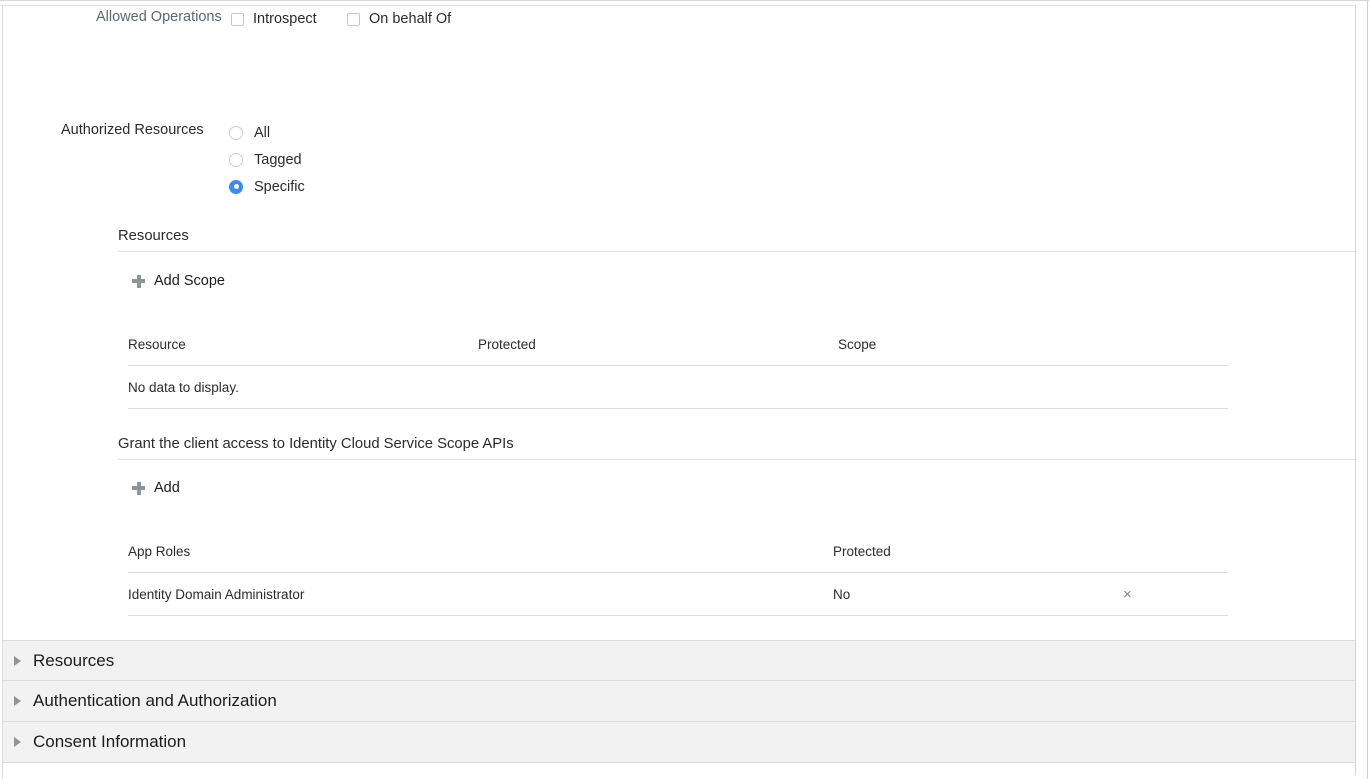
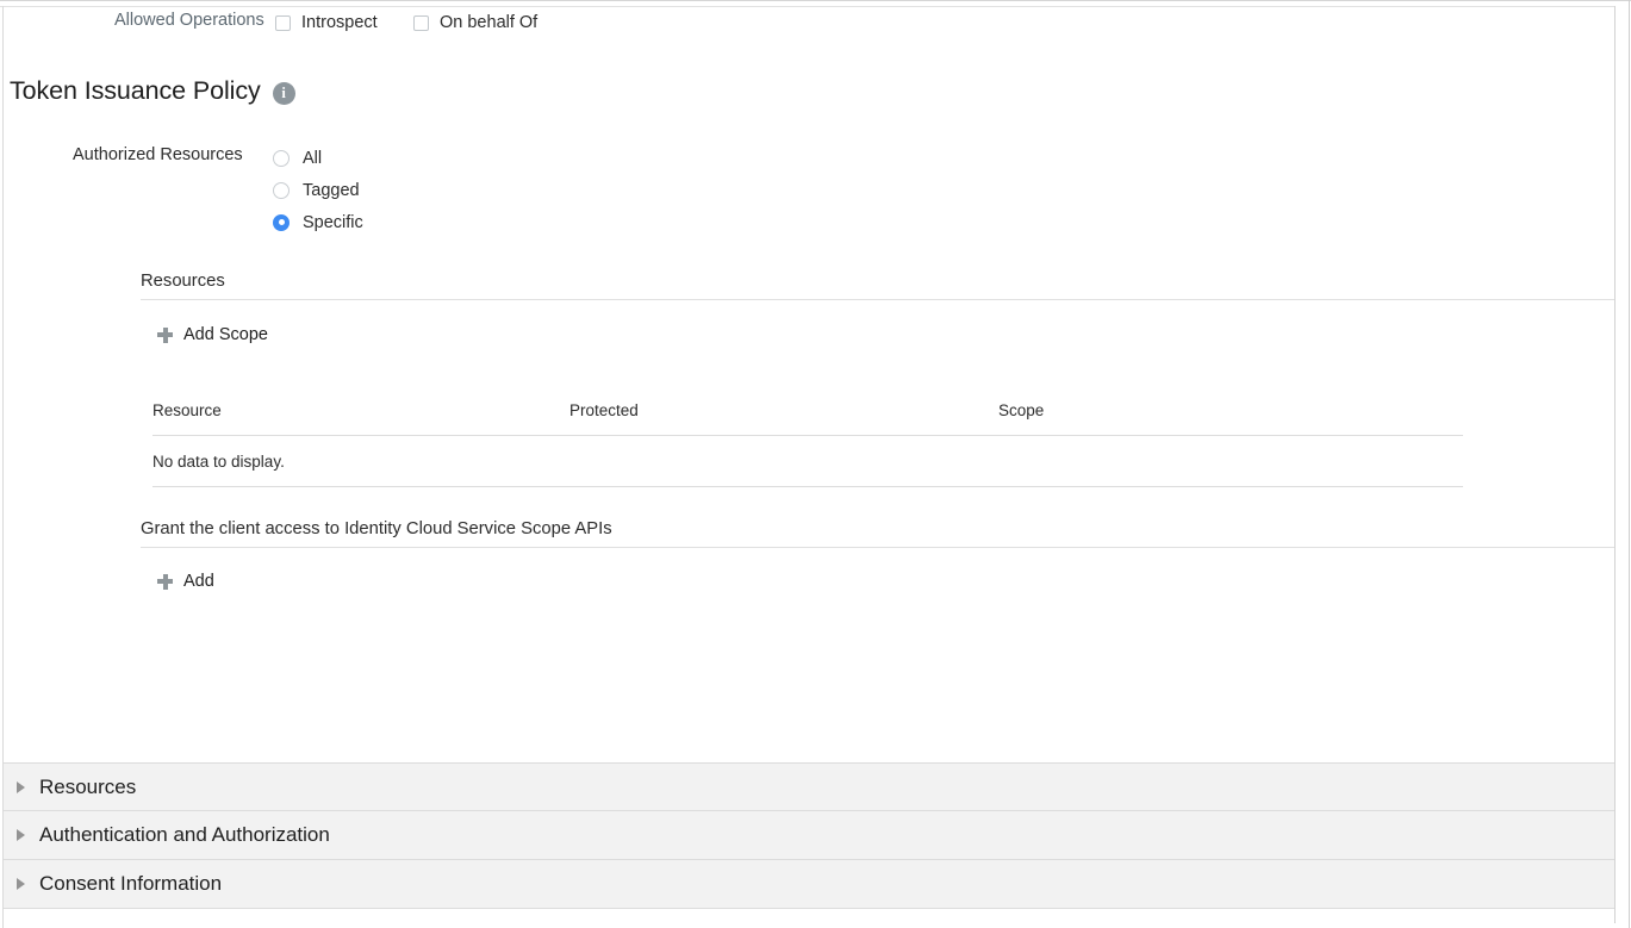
  Allowed Operations
  Introspect
  On behalf Of
+ Token Issuance Policy
+ i
  Authorized Resources
  All
  Tagged
  Specific
  Resources
  Add Scope
  Resource	Protected	Scope
  No data to display.
  Grant the client access to Identity Cloud Service Scope APIs
  Add
- App Roles	Protected
- Identity Domain Administrator	No	×
  Resources
  Authentication and Authorization
  Consent Information
